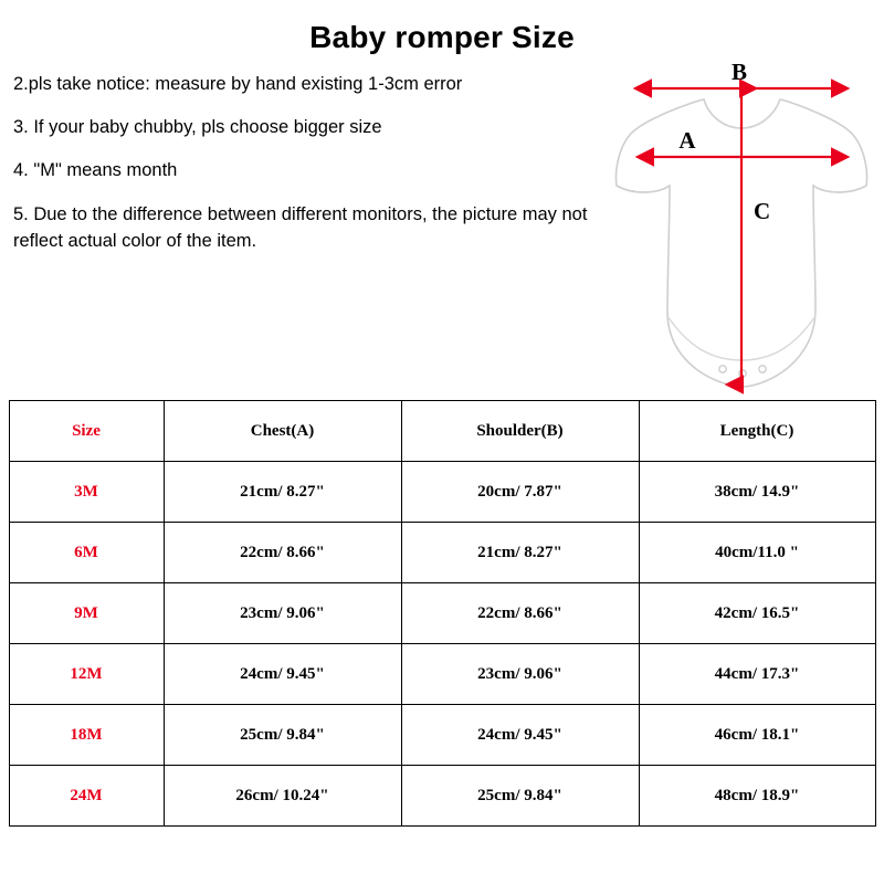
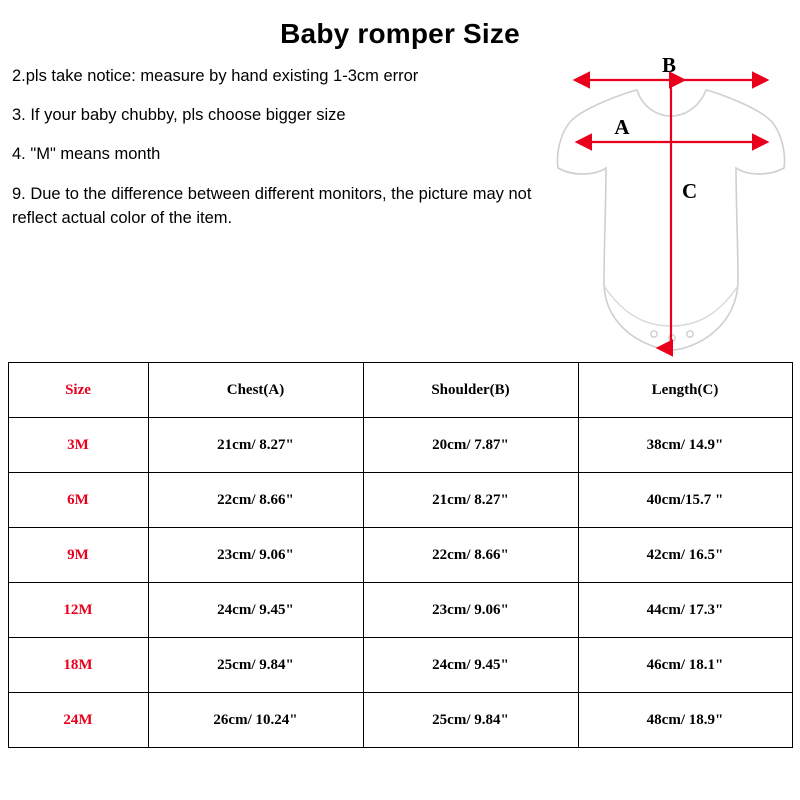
  Baby romper Size
  2.pls take notice: measure by hand existing 1-3cm error
  3. If your baby chubby, pls choose bigger size
  4. "M" means month
- 5. Due to the difference between different monitors, the picture may not reflect actual color of the item.
+ 9. Due to the difference between different monitors, the picture may not reflect actual color of the item.
  B
  A
  C
  Size	Chest(A)	Shoulder(B)	Length(C)
  3M	21cm/ 8.27"	20cm/ 7.87"	38cm/ 14.9"
- 6M	22cm/ 8.66"	21cm/ 8.27"	40cm/11.0 "
+ 6M	22cm/ 8.66"	21cm/ 8.27"	40cm/15.7 "
  9M	23cm/ 9.06"	22cm/ 8.66"	42cm/ 16.5"
  12M	24cm/ 9.45"	23cm/ 9.06"	44cm/ 17.3"
  18M	25cm/ 9.84"	24cm/ 9.45"	46cm/ 18.1"
  24M	26cm/ 10.24"	25cm/ 9.84"	48cm/ 18.9"
